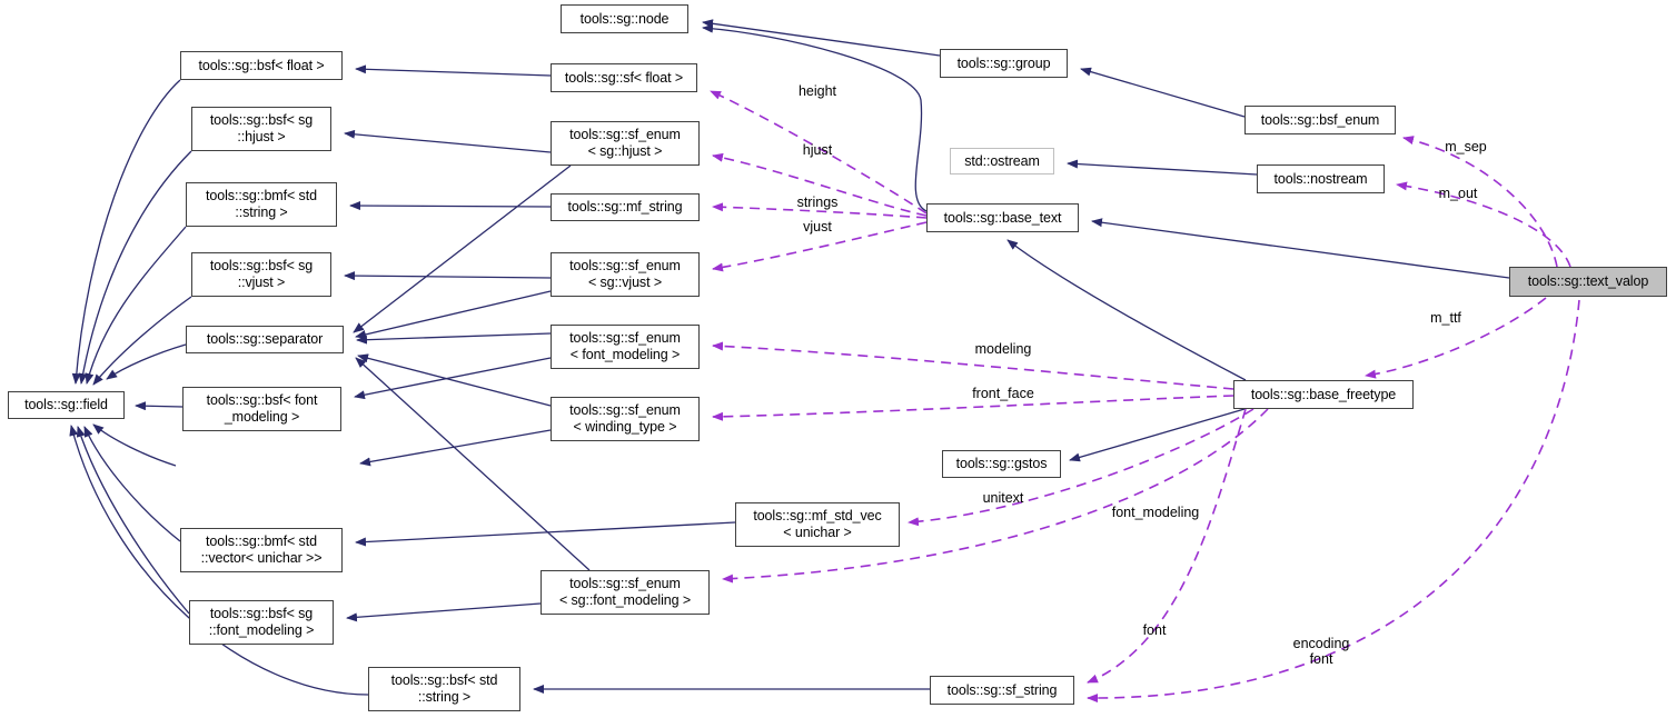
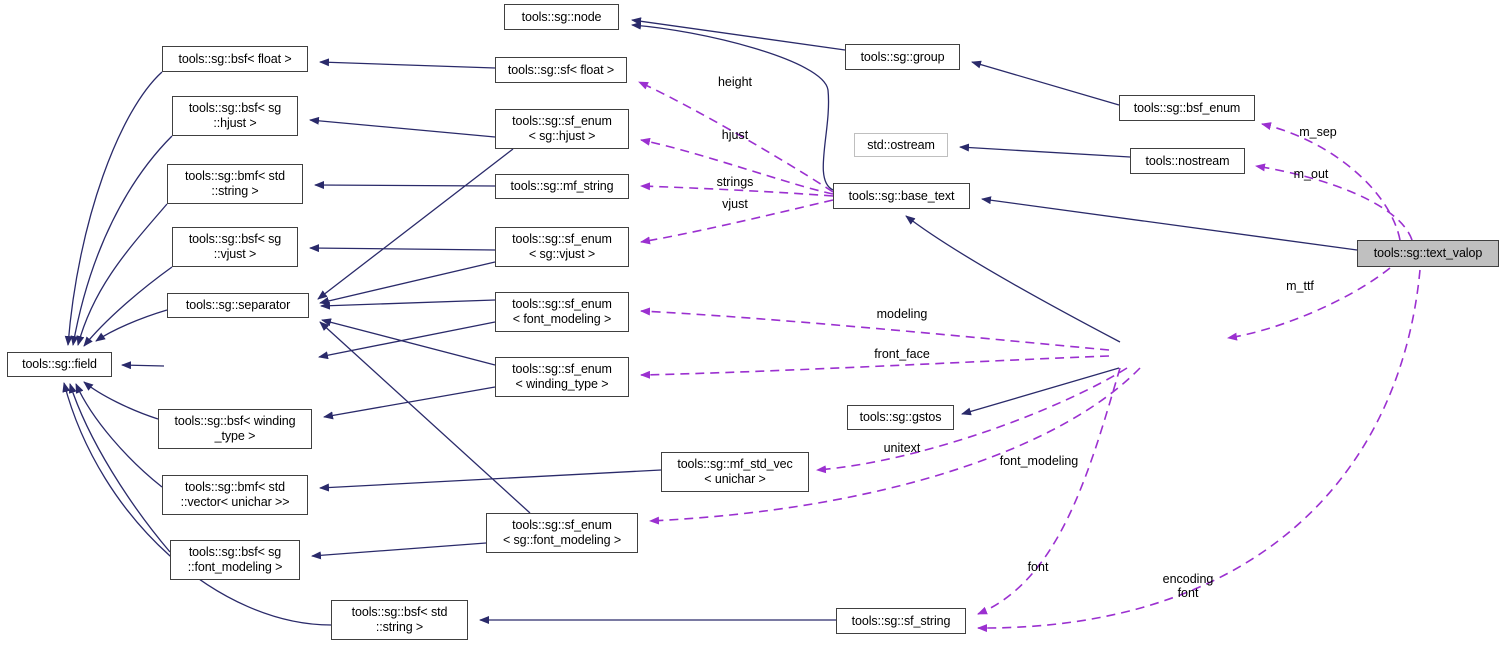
  tools::sg::node
  tools::sg::bsf< float >
  tools::sg::group
  tools::sg::sf< float >
  tools::sg::bsf_enum
  tools::sg::bsf< sg
  ::hjust >
  tools::sg::sf_enum
  < sg::hjust >
  std::ostream
  tools::nostream
  tools::sg::bmf< std
  ::string >
  tools::sg::mf_string
  tools::sg::base_text
  tools::sg::bsf< sg
  ::vjust >
  tools::sg::sf_enum
  < sg::vjust >
  tools::sg::text_valop
  tools::sg::separator
  tools::sg::sf_enum
  < font_modeling >
- tools::sg::bsf< font
- _modeling >
- tools::sg::base_freetype
  tools::sg::sf_enum
  < winding_type >
  tools::sg::gstos
+ tools::sg::bsf< winding
+ _type >
  tools::sg::mf_std_vec
  < unichar >
  tools::sg::bmf< std
  ::vector< unichar >>
  tools::sg::sf_enum
  < sg::font_modeling >
  tools::sg::bsf< sg
  ::font_modeling >
  tools::sg::bsf< std
  ::string >
  tools::sg::sf_string
  tools::sg::field
  height
  hjust
  strings
  vjust
  m_sep
  m_out
  modeling
  front_face
  m_ttf
  unitext
  font_modeling
  font
  encoding
  font
